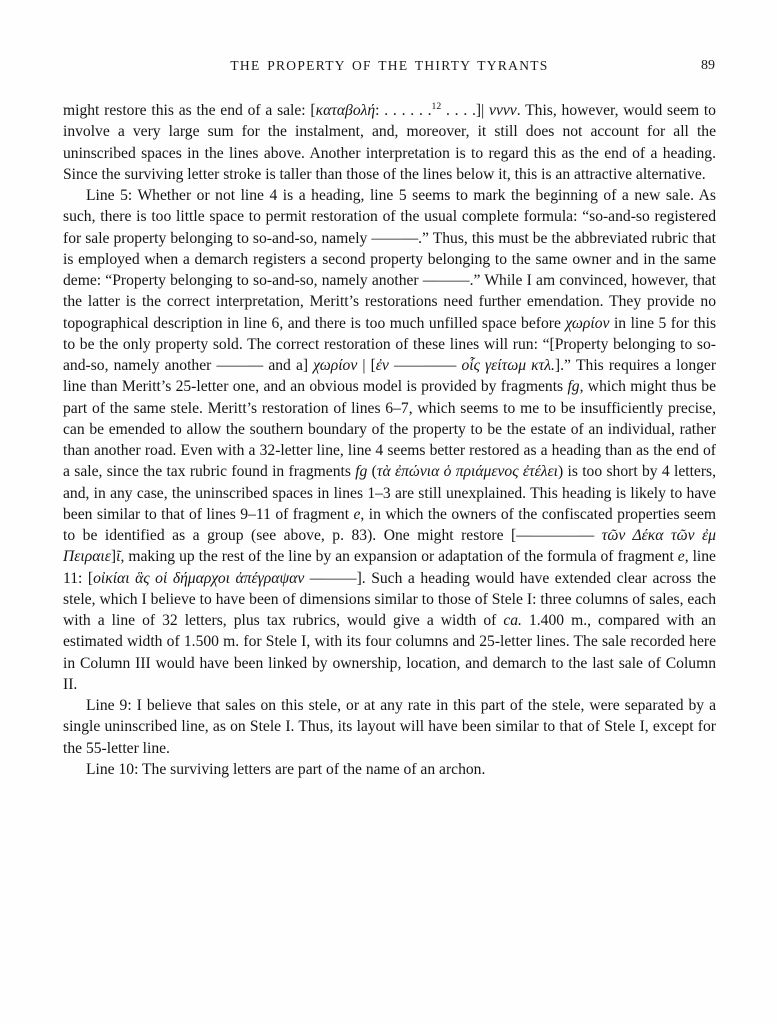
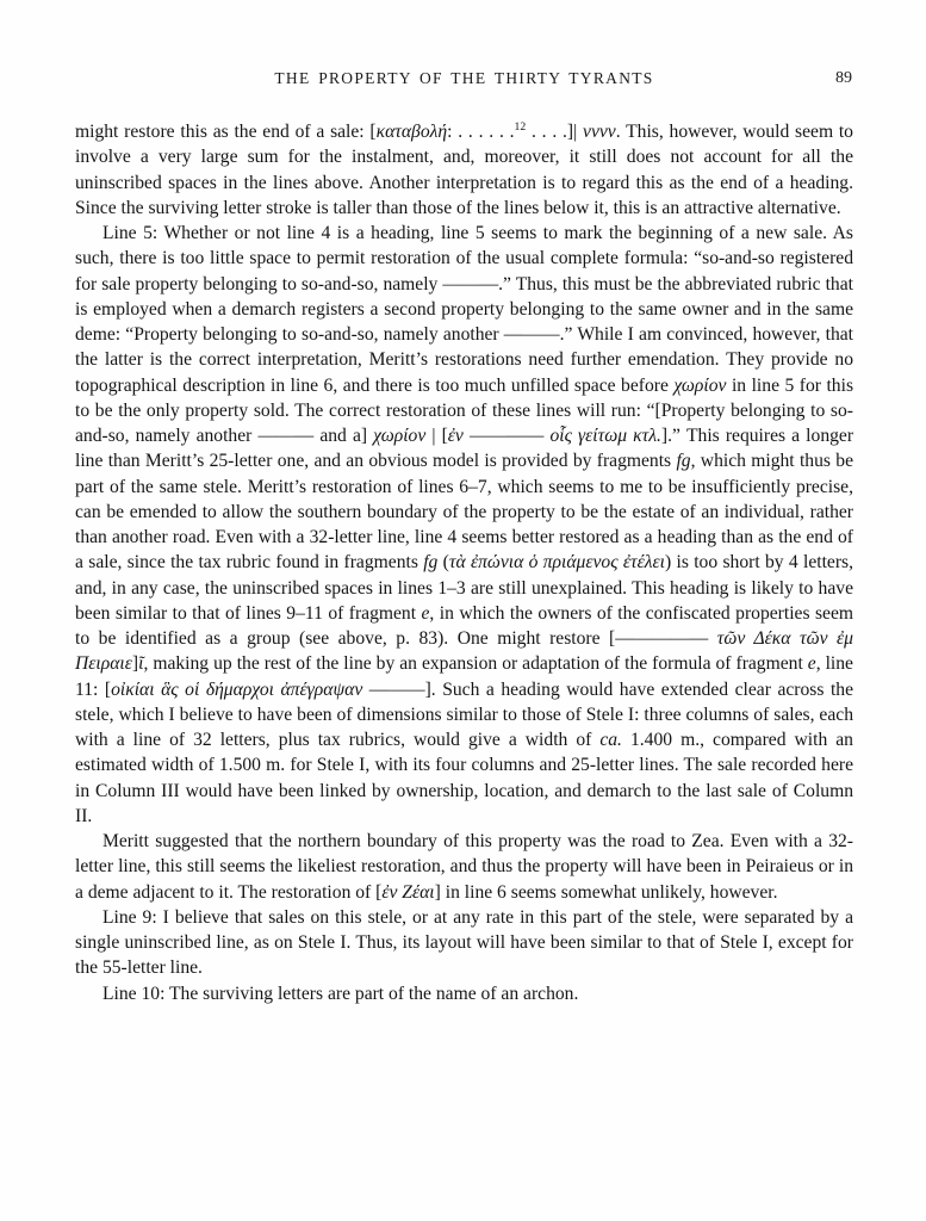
  THE PROPERTY OF THE THIRTY TYRANTS
  89
  might restore this as the end of a sale: [καταβολή: . . . . . .12 . . . .]| vvvv. This, however, would seem to involve a very large sum for the instalment, and, moreover, it still does not account for all the uninscribed spaces in the lines above. Another interpretation is to regard this as the end of a heading. Since the surviving letter stroke is taller than those of the lines below it, this is an attractive alternative.
  Line 5: Whether or not line 4 is a heading, line 5 seems to mark the beginning of a new sale. As such, there is too little space to permit restoration of the usual complete formula: “so-and-so registered for sale property belonging to so-and-so, namely ———.” Thus, this must be the abbreviated rubric that is employed when a demarch registers a second property belonging to the same owner and in the same deme: “Property belonging to so-and-so, namely another ———.” While I am convinced, however, that the latter is the correct interpretation, Meritt’s restorations need further emendation. They provide no topographical description in line 6, and there is too much unfilled space before χωρίον in line 5 for this to be the only property sold. The correct restoration of these lines will run: “[Property belonging to so-and-so, namely another ——— and a] χωρίον | [ἐν ———— οἷς γείτωμ κτλ.].” This requires a longer line than Meritt’s 25-letter one, and an obvious model is provided by fragments fg, which might thus be part of the same stele. Meritt’s restoration of lines 6–7, which seems to me to be insufficiently precise, can be emended to allow the southern boundary of the property to be the estate of an individual, rather than another road. Even with a 32-letter line, line 4 seems better restored as a heading than as the end of a sale, since the tax rubric found in fragments fg (τὰ ἐπώνια ὁ πριάμενος ἐτέλει) is too short by 4 letters, and, in any case, the uninscribed spaces in lines 1–3 are still unexplained. This heading is likely to have been similar to that of lines 9–11 of fragment e, in which the owners of the confiscated properties seem to be identified as a group (see above, p. 83). One might restore [————— τῶν Δέκα τῶν ἐμ Πειραιε]ῖ, making up the rest of the line by an expansion or adaptation of the formula of fragment e, line 11: [οἰκίαι ἃς οἱ δήμαρχοι ἀπέγραψαν ———]. Such a heading would have extended clear across the stele, which I believe to have been of dimensions similar to those of Stele I: three columns of sales, each with a line of 32 letters, plus tax rubrics, would give a width of ca. 1.400 m., compared with an estimated width of 1.500 m. for Stele I, with its four columns and 25-letter lines. The sale recorded here in Column III would have been linked by ownership, location, and demarch to the last sale of Column II.
+ Meritt suggested that the northern boundary of this property was the road to Zea. Even with a 32-letter line, this still seems the likeliest restoration, and thus the property will have been in Peiraieus or in a deme adjacent to it. The restoration of [ἐν Ζέαι] in line 6 seems somewhat unlikely, however.
  Line 9: I believe that sales on this stele, or at any rate in this part of the stele, were separated by a single uninscribed line, as on Stele I. Thus, its layout will have been similar to that of Stele I, except for the 55-letter line.
  Line 10: The surviving letters are part of the name of an archon.
